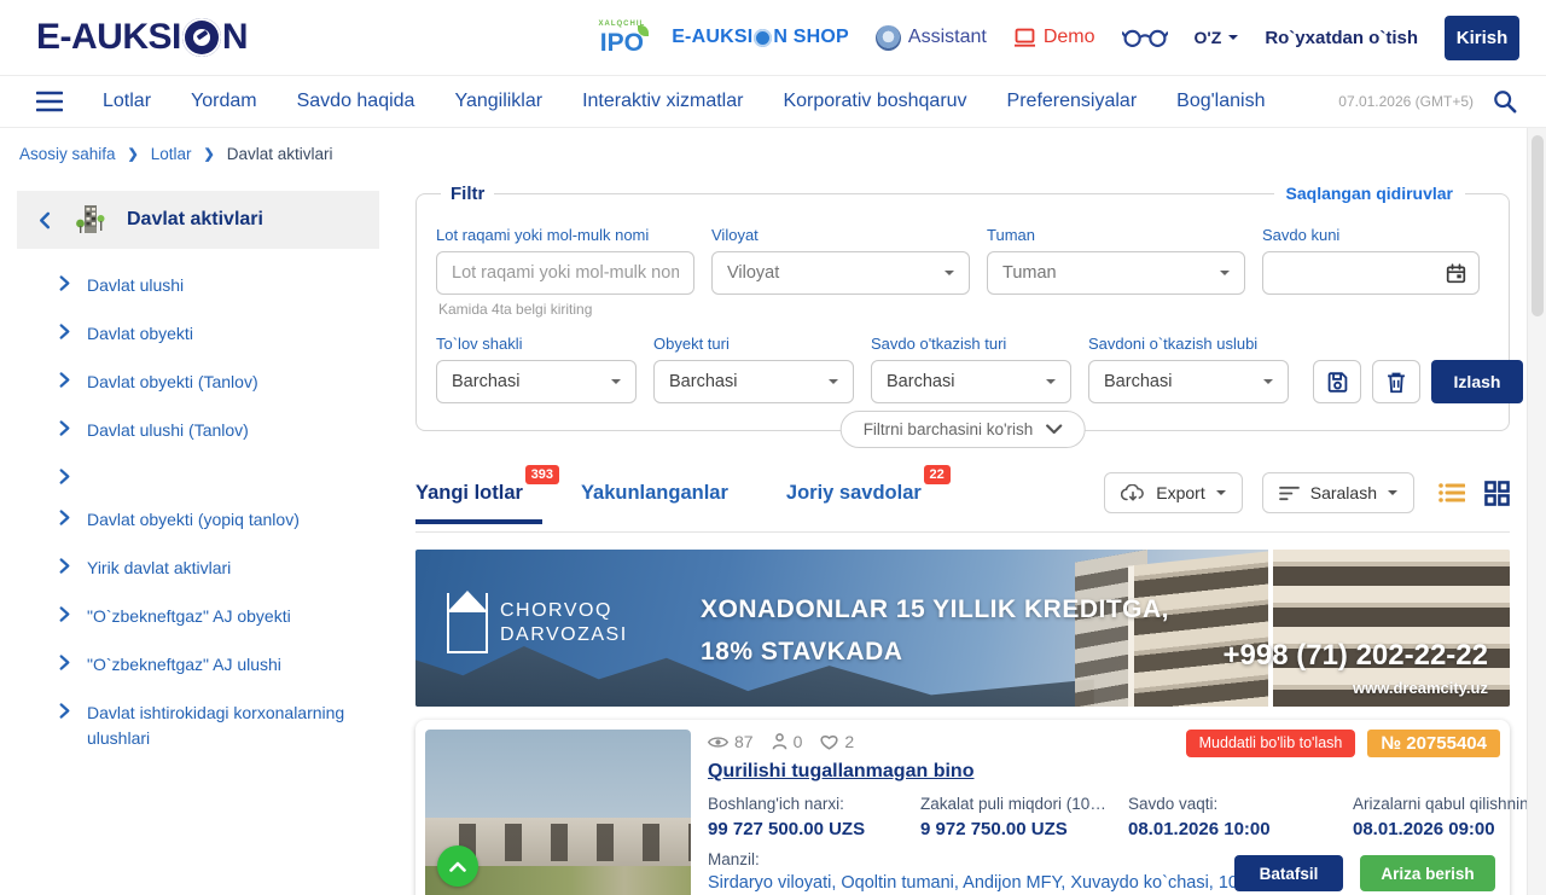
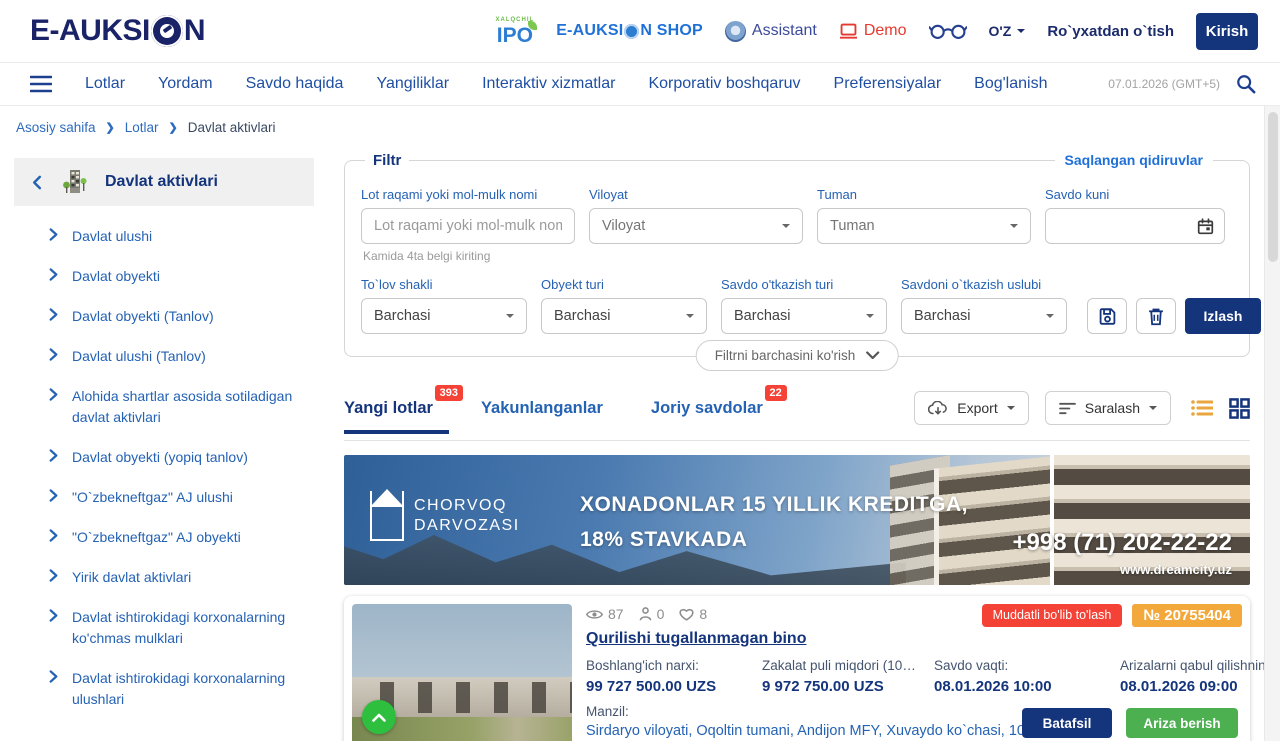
  E-AUKSI
  N
  IPO
  E-AUKSI
  N SHOP
  Assistant
  Demo
  O'Z
  Ro`yxatdan o`tish
  Kirish
  Lotlar
  Yordam
  Savdo haqida
  Yangiliklar
  Interaktiv xizmatlar
  Korporativ boshqaruv
  Preferensiyalar
  Bog'lanish
  07.01.2026 (GMT+5)
  Asosiy sahifa
  ❯
  Lotlar
  ❯
  Davlat aktivlari
  Davlat aktivlari
  Davlat ulushi
  Davlat obyekti
  Davlat obyekti (Tanlov)
  Davlat ulushi (Tanlov)
+ Alohida shartlar asosida sotiladigan davlat aktivlari
  Davlat obyekti (yopiq tanlov)
- Yirik davlat aktivlari
+ "O`zbekneftgaz" AJ ulushi
  "O`zbekneftgaz" AJ obyekti
- "O`zbekneftgaz" AJ ulushi
+ Yirik davlat aktivlari
+ Davlat ishtirokidagi korxonalarning ko'chmas mulklari
  Davlat ishtirokidagi korxonalarning ulushlari
  Filtr
  Saqlangan qidiruvlar
  Lot raqami yoki mol-mulk nomi
  Lot raqami yoki mol-mulk nom
  Kamida 4ta belgi kiriting
  Viloyat
  Viloyat
  Tuman
  Tuman
  Savdo kuni
  To`lov shakli
  Barchasi
  Obyekt turi
  Barchasi
  Savdo o'tkazish turi
  Barchasi
  Savdoni o`tkazish uslubi
  Barchasi
  Izlash
  Filtrni barchasini ko'rish
  Yangi lotlar
  393
  Yakunlanganlar
  Joriy savdolar
  22
  Export
  Saralash
  CHORVOQ
  DARVOZASI
  XONADONLAR 15 YILLIK KREDITGA,
  18% STAVKADA
  +998 (71) 202-22-22
  www.dreamcity.uz
  87
  0
- 2
+ 8
  Muddatli bo'lib to'lash
  № 20755404
  Qurilishi tugallanmagan bino
  Boshlang'ich narxi:
  99 727 500.00 UZS
  Zakalat puli miqdori (10%) :
  9 972 750.00 UZS
  Savdo vaqti:
  08.01.2026 10:00
  Arizalarni qabul qilishnin
  08.01.2026 09:00
  Manzil:
  Sirdaryo viloyati, Oqoltin tumani, Andijon MFY, Xuvaydo ko`chasi, 10
  Batafsil
  Ariza berish
